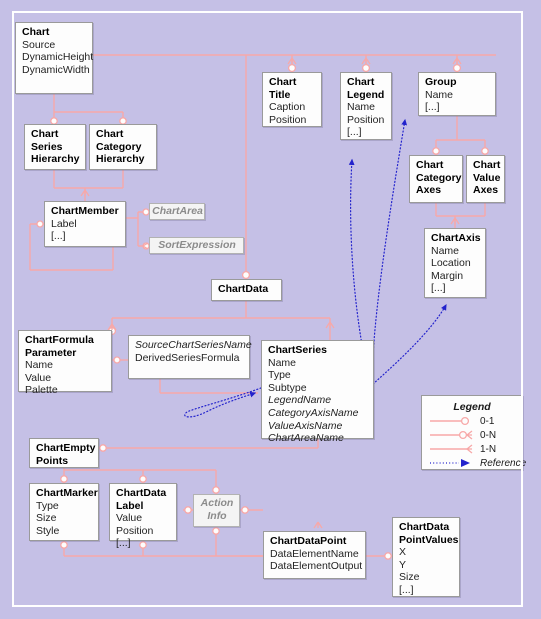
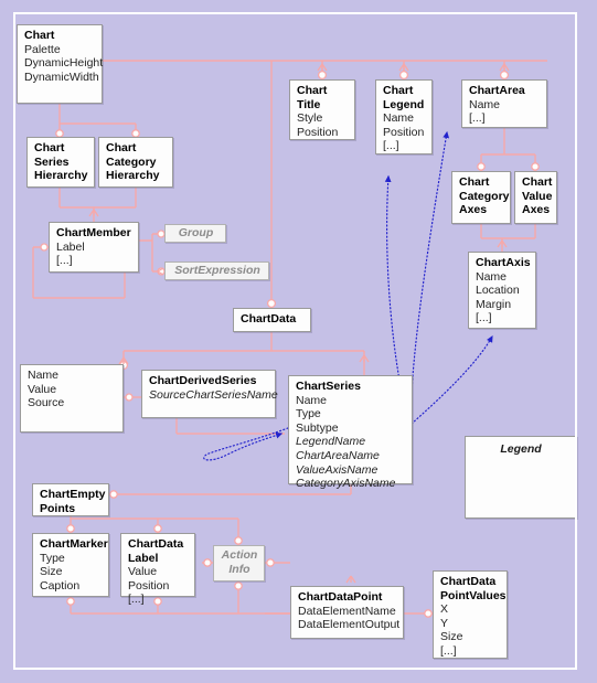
  Chart
- Source
+ Palette
  DynamicHeig
  DynamicWidth
  Chart
  Series
  Hierarchy
  Chart
  Category
  Hierarchy
  ChartMember
  Label
  [...]
- ChartArea
+ Group
  SortExpression
  Chart
  Title
- Caption
+ Style
  Position
  Chart
  Legend
  Name
  Position
  [...]
- Group
+ ChartArea
  Name
  [...]
  Chart
  Categor
  Axes
  Chart
  Value
  Axes
  ChartAxis
  Name
  Location
  Margin
  [...]
  ChartData
- ChartFormula
- Parameter
  Name
  Value
- Palette
+ Source
+ ChartDerivedSeries
  SourceChartSeriesNam
- DerivedSeriesFormula
  ChartSeries
  Name
  Type
  Subtype
  LegendName
- CategoryAxisName
+ ChartAreaName
  ValueAxisName
- ChartAreaName
+ CategoryAxisName
  ChartEmpty
  Points
  ChartMarke
  Type
  Size
- Style
+ Caption
  ChartData
  Label
  Value
  Position
  [...]
  Action
  Info
  ChartDataPoint
  DataElementName
  DataElementOutpu
  ChartData
  PointValue
  X
  Y
  Size
  [...]
  Legend
- 0-1
- 0-N
- 1-N
- Reference
